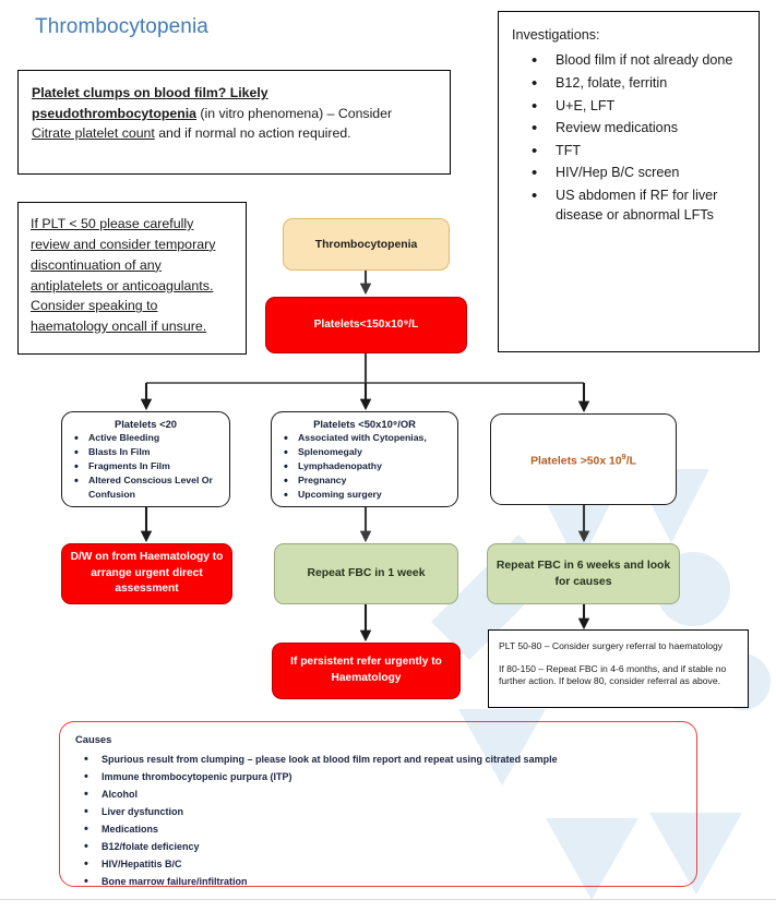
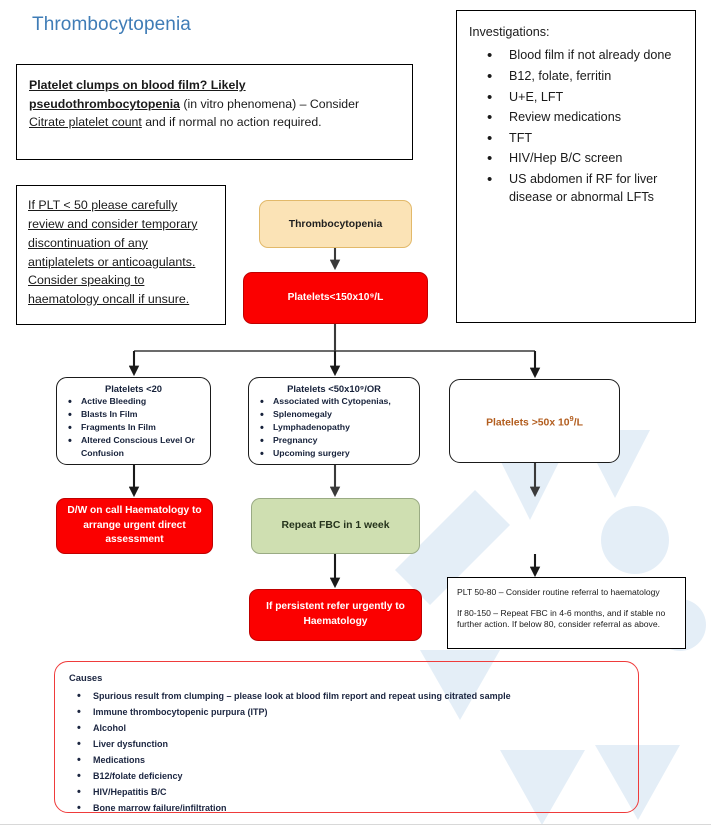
  Thrombocytopenia
  Platelet clumps on blood film? Likely
  pseudothrombocytopenia (in vitro phenomena) – Consider
  Citrate platelet count and if normal no action required.
  If PLT < 50 please carefully review and consider temporary discontinuation of any antiplatelets or anticoagulants. Consider speaking to haematology oncall if unsure.
  Investigations:
  Blood film if not already done
  B12, folate, ferritin
  U+E, LFT
  Review medications
  TFT
  HIV/Hep B/C screen
  US abdomen if RF for liver disease or abnormal LFTs
  Thrombocytopenia
  Platelets<150x10⁹/L
  Platelets <20
  Active Bleeding
  Blasts In Film
  Fragments In Film
  Altered Conscious Level Or Confusion
  Platelets <50x10⁹/OR
  Associated with Cytopenias,
  Splenomegaly
  Lymphadenopathy
  Pregnancy
  Upcoming surgery
  Platelets >50x 109/L
- D/W on from Haematology to arrange urgent direct assessment
+ D/W on call Haematology to arrange urgent direct assessment
  Repeat FBC in 1 week
- Repeat FBC in 6 weeks and look for causes
  If persistent refer urgently to Haematology
- PLT 50-80 – Consider surgery referral to haematology
+ PLT 50-80 – Consider routine referral to haematology
  If 80-150 – Repeat FBC in 4-6 months, and if stable no further action. If below 80, consider referral as above.
  Causes
  Spurious result from clumping – please look at blood film report and repeat using citrated sample
  Immune thrombocytopenic purpura (ITP)
  Alcohol
  Liver dysfunction
  Medications
  B12/folate deficiency
  HIV/Hepatitis B/C
  Bone marrow failure/infiltration
